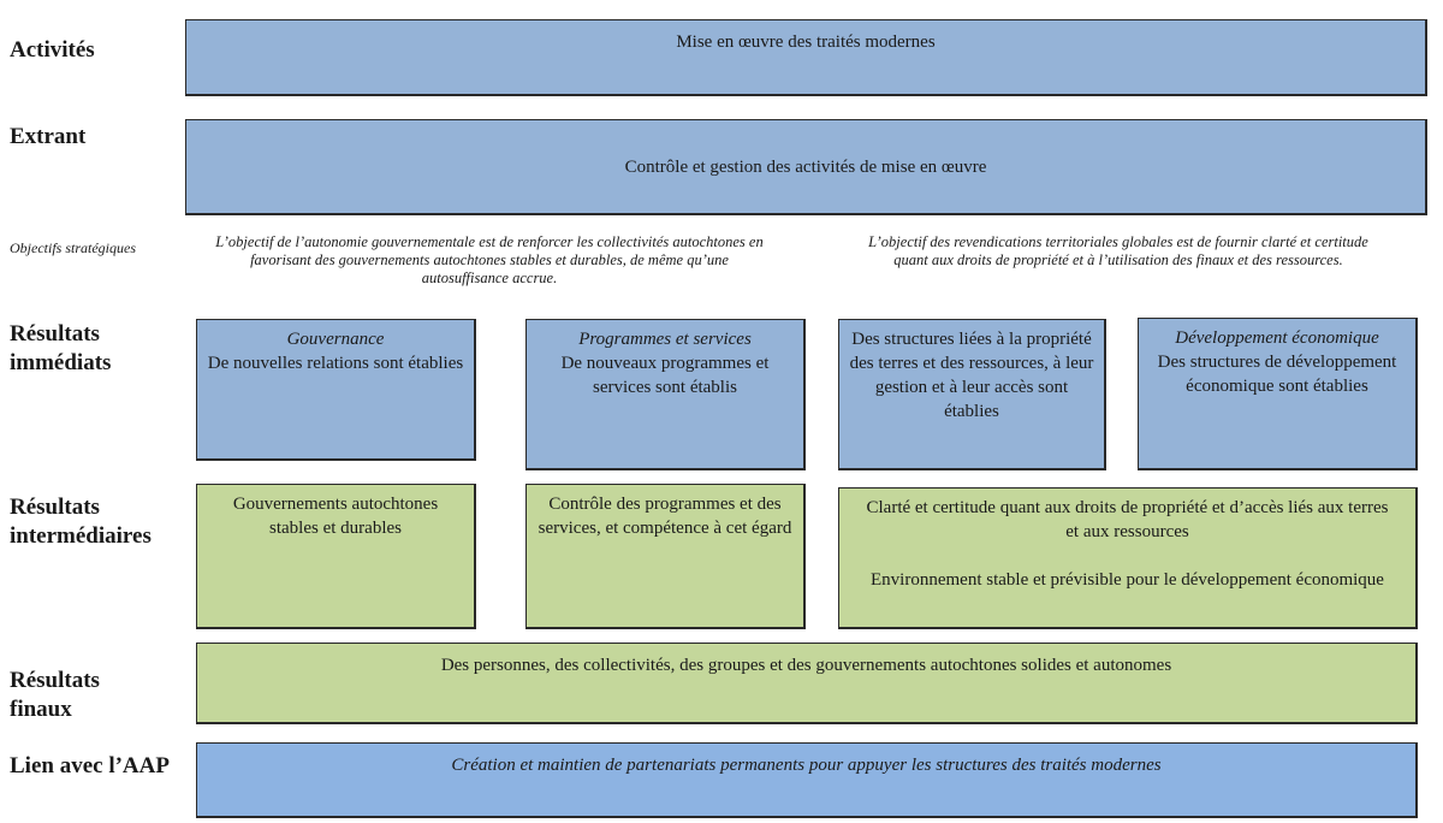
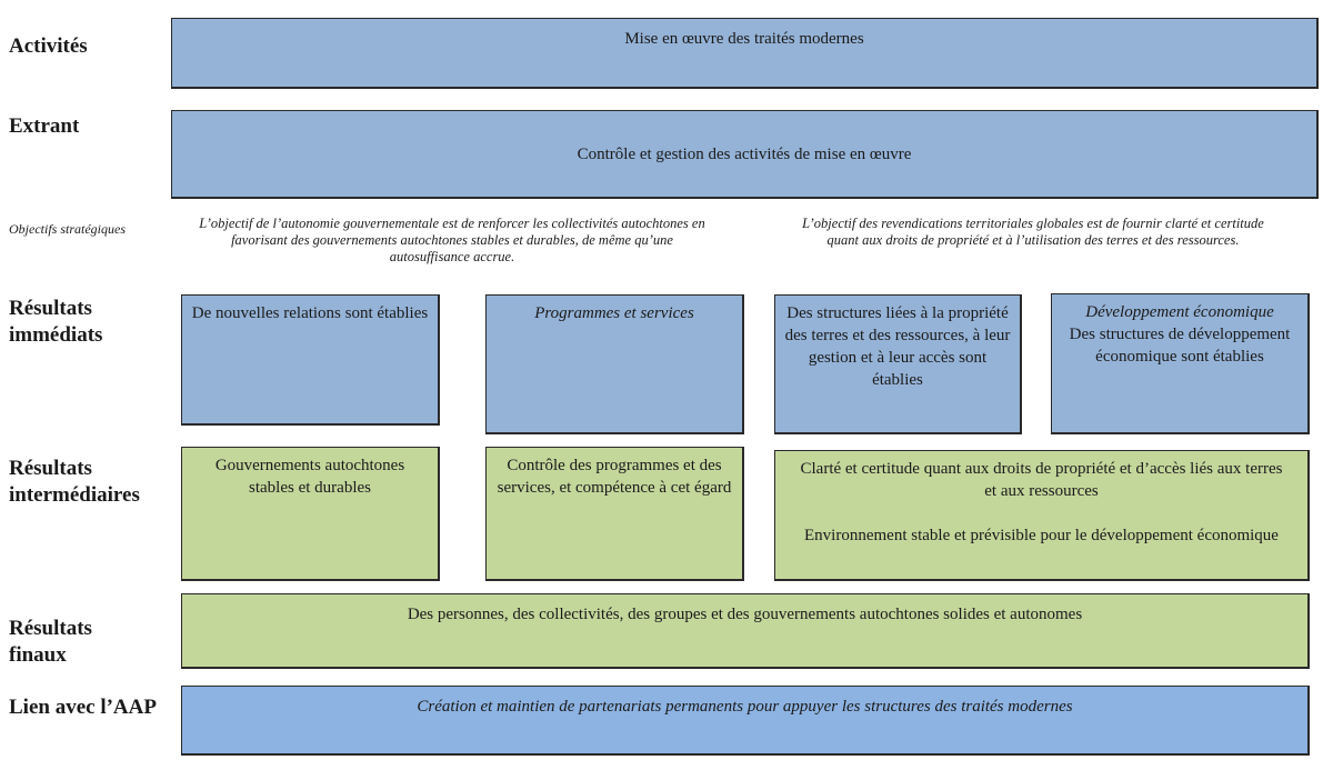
  Activités
  Extrant
  Objectifs stratégiques
  Résultats
  immédiats
  Résultats
  intermédiaires
  Résultats
  finaux
  Lien avec l’AAP
  Mise en œuvre des traités modernes
  Contrôle et gestion des activités de mise en œuvre
  L’objectif de l’autonomie gouvernementale est de renforcer les collectivités autochtones en favorisant des gouvernements autochtones stables et durables, de même qu’une autosuffisance accrue.
- L’objectif des revendications territoriales globales est de fournir clarté et certitude quant aux droits de propriété et à l’utilisation des finaux et des ressources.
+ L’objectif des revendications territoriales globales est de fournir clarté et certitude quant aux droits de propriété et à l’utilisation des terres et des ressources.
- Gouvernance
  De nouvelles relations sont établies
  Programmes et services
- De nouveaux programmes et services sont établis
  Des structures liées à la propriété des terres et des ressources, à leur gestion et à leur accès sont établies
  Développement économique
  Des structures de développement économique sont établies
  Gouvernements autochtones stables et durables
  Contrôle des programmes et des services, et compétence à cet égard
  Clarté et certitude quant aux droits de propriété et d’accès liés aux terres et aux ressources
  Environnement stable et prévisible pour le développement économique
  Des personnes, des collectivités, des groupes et des gouvernements autochtones solides et autonomes
  Création et maintien de partenariats permanents pour appuyer les structures des traités modernes
